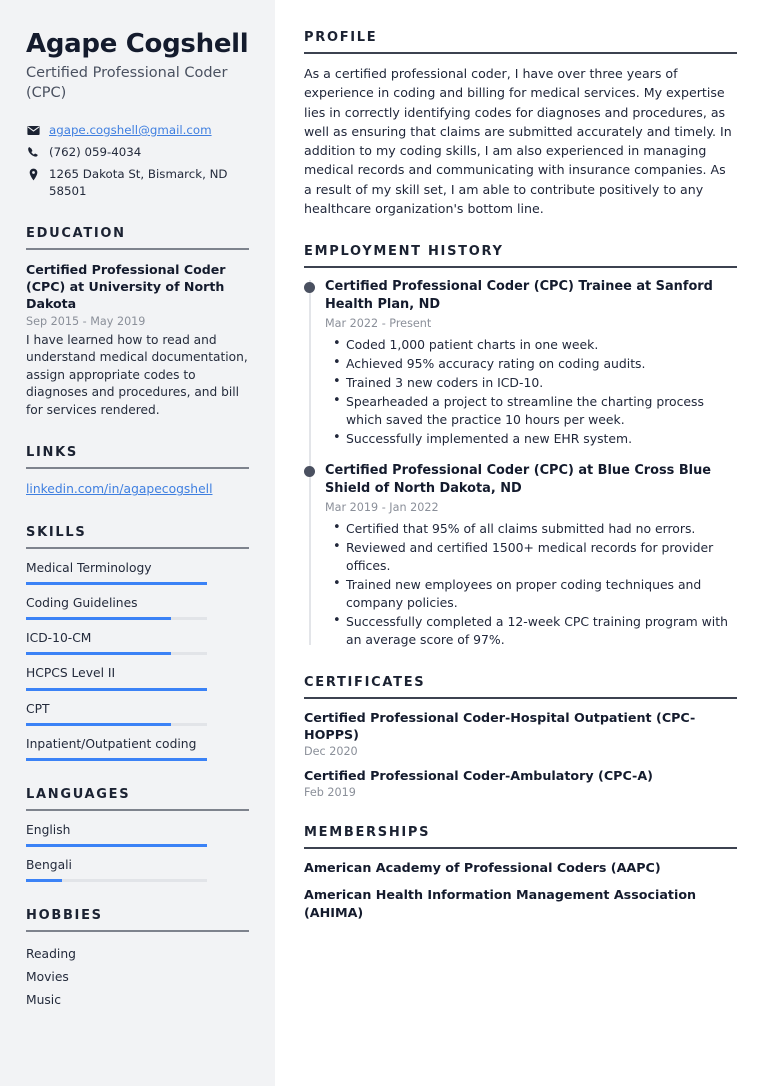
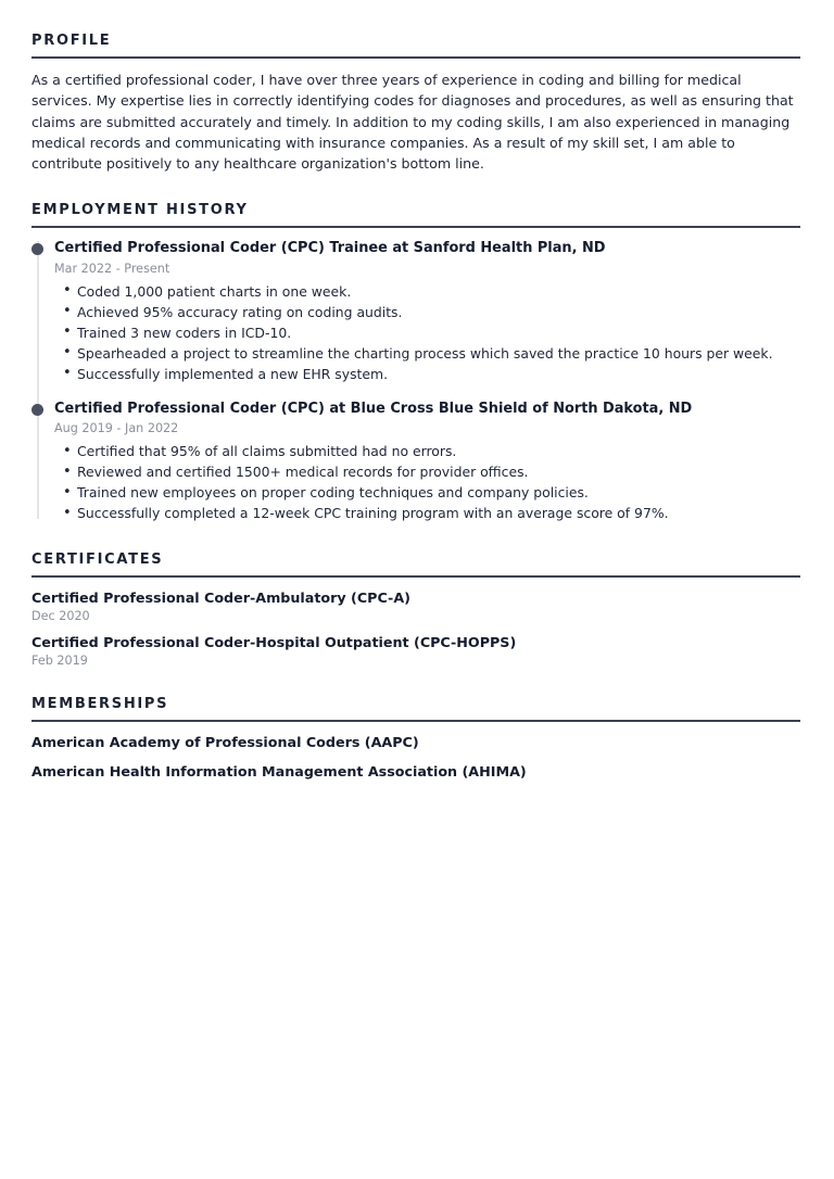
- Agape Cogshell
- Certified Professional Coder (CPC)
- agape.cogshell@gmail.com
- (762) 059-4034
- 1265 Dakota St, Bismarck, ND 58501
- EDUCATION
- Certified Professional Coder (CPC) at University of North Dakota
- Sep 2015 - May 2019
- I have learned how to read and understand medical documentation, assign appropriate codes to diagnoses and procedures, and bill for services rendered.
- LINKS
- linkedin.com/in/agapecogshell
- SKILLS
- Medical Terminology
- Coding Guidelines
- ICD-10-CM
- HCPCS Level II
- CPT
- Inpatient/Outpatient coding
- LANGUAGES
- English
- Bengali
- HOBBIES
- Reading
- Movies
- Music
  PROFILE
  As a certified professional coder, I have over three years of experience in coding and billing for medical services. My expertise lies in correctly identifying codes for diagnoses and procedures, as well as ensuring that claims are submitted accurately and timely. In addition to my coding skills, I am also experienced in managing medical records and communicating with insurance companies. As a result of my skill set, I am able to contribute positively to any healthcare organization's bottom line.
  EMPLOYMENT HISTORY
  Certified Professional Coder (CPC) Trainee at Sanford Health Plan, ND
  Mar 2022 - Present
  Coded 1,000 patient charts in one week.
  Achieved 95% accuracy rating on coding audits.
  Trained 3 new coders in ICD-10.
  Spearheaded a project to streamline the charting process which saved the practice 10 hours per week.
  Successfully implemented a new EHR system.
  Certified Professional Coder (CPC) at Blue Cross Blue Shield of North Dakota, ND
- Mar 2019 - Jan 2022
+ Aug 2019 - Jan 2022
  Certified that 95% of all claims submitted had no errors.
  Reviewed and certified 1500+ medical records for provider offices.
  Trained new employees on proper coding techniques and company policies.
  Successfully completed a 12-week CPC training program with an average score of 97%.
  CERTIFICATES
- Certified Professional Coder-Hospital Outpatient (CPC-HOPPS)
+ Certified Professional Coder-Ambulatory (CPC-A)
  Dec 2020
- Certified Professional Coder-Ambulatory (CPC-A)
+ Certified Professional Coder-Hospital Outpatient (CPC-HOPPS)
  Feb 2019
  MEMBERSHIPS
  American Academy of Professional Coders (AAPC)
  American Health Information Management Association (AHIMA)
